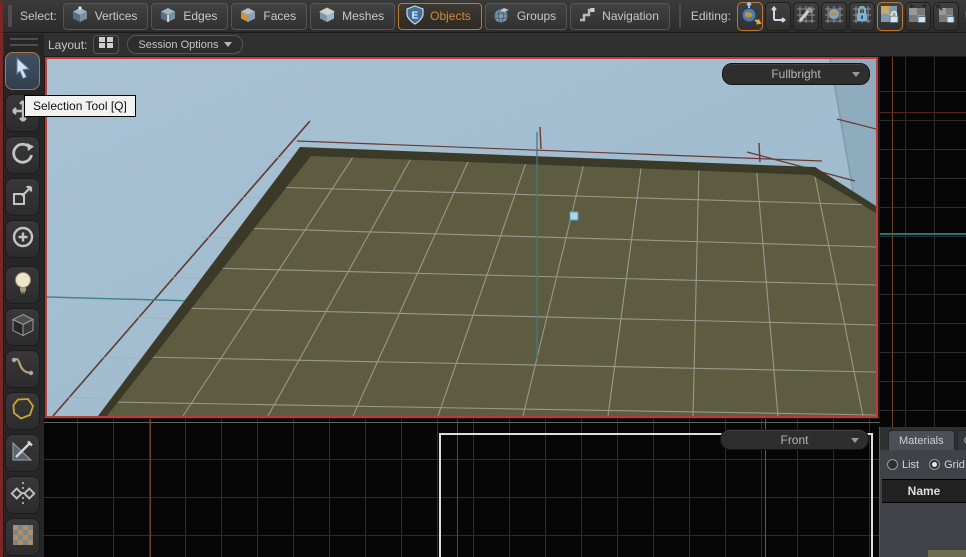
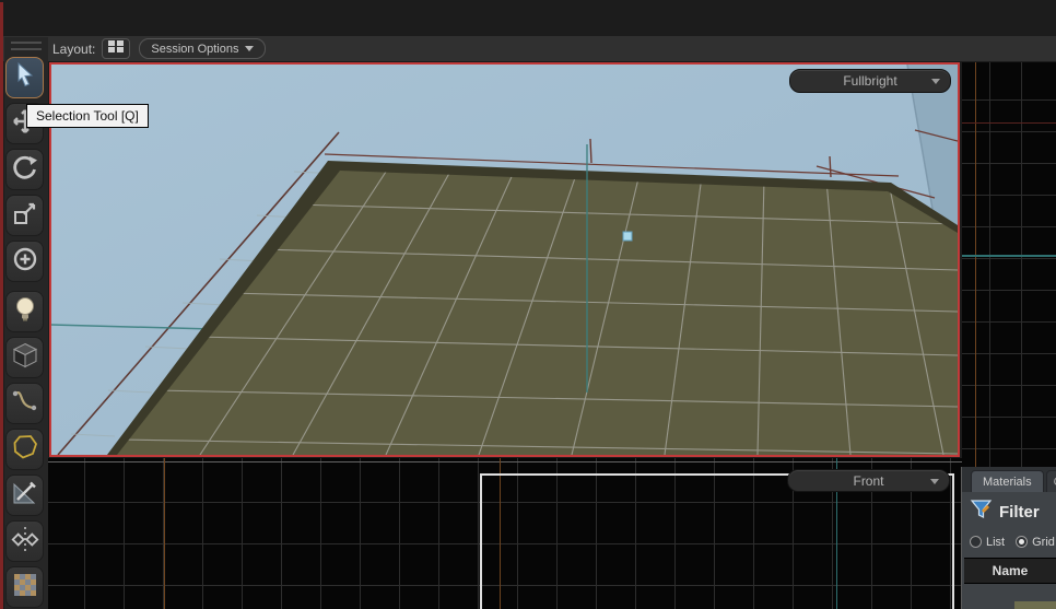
- Select:
- Vertices
- Edges
- Faces
- Meshes
- E
- Objects
- Groups
- Navigation
- Editing:
  Layout:
  Session Options
  Fullbright
  Selection Tool [Q]
  Front
  Materials
+ Filter
  List
  Grid
  Name
